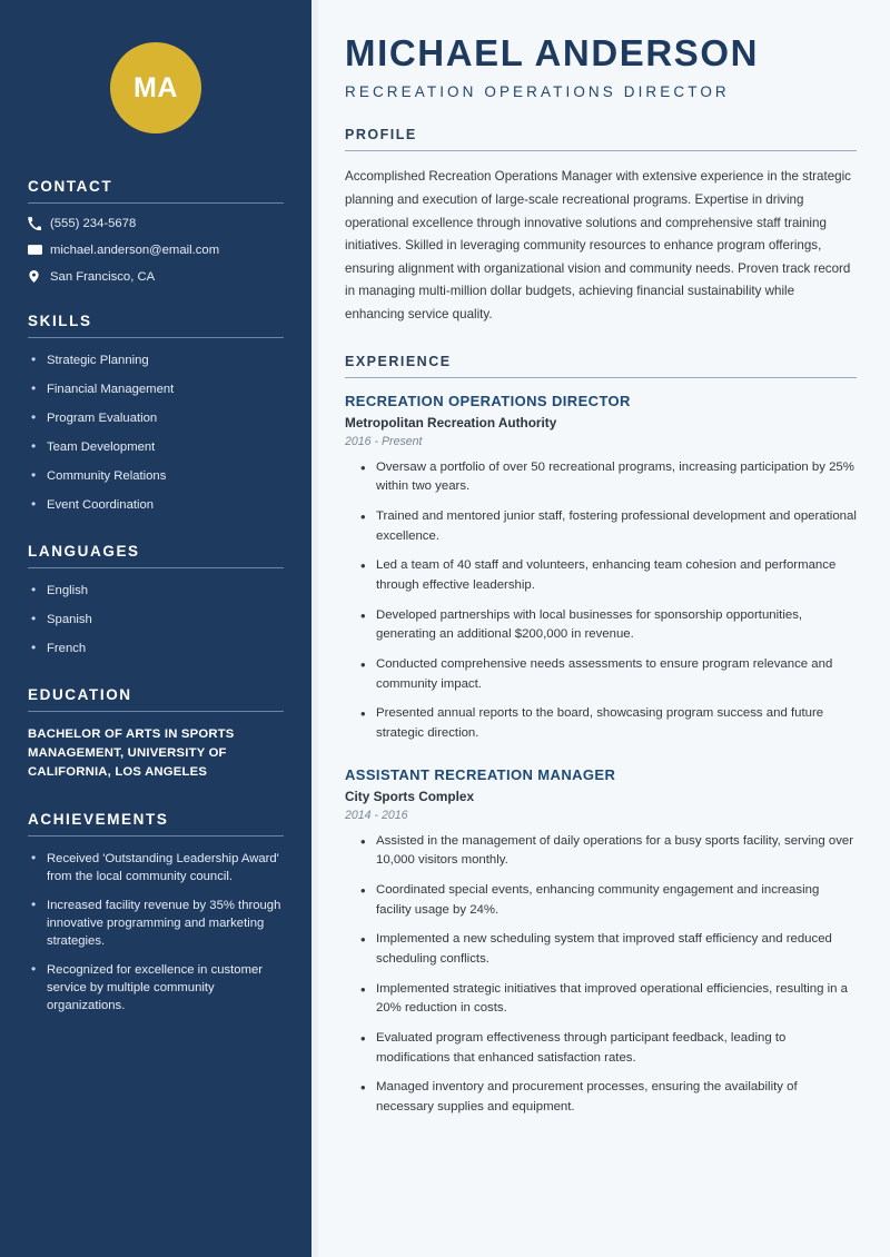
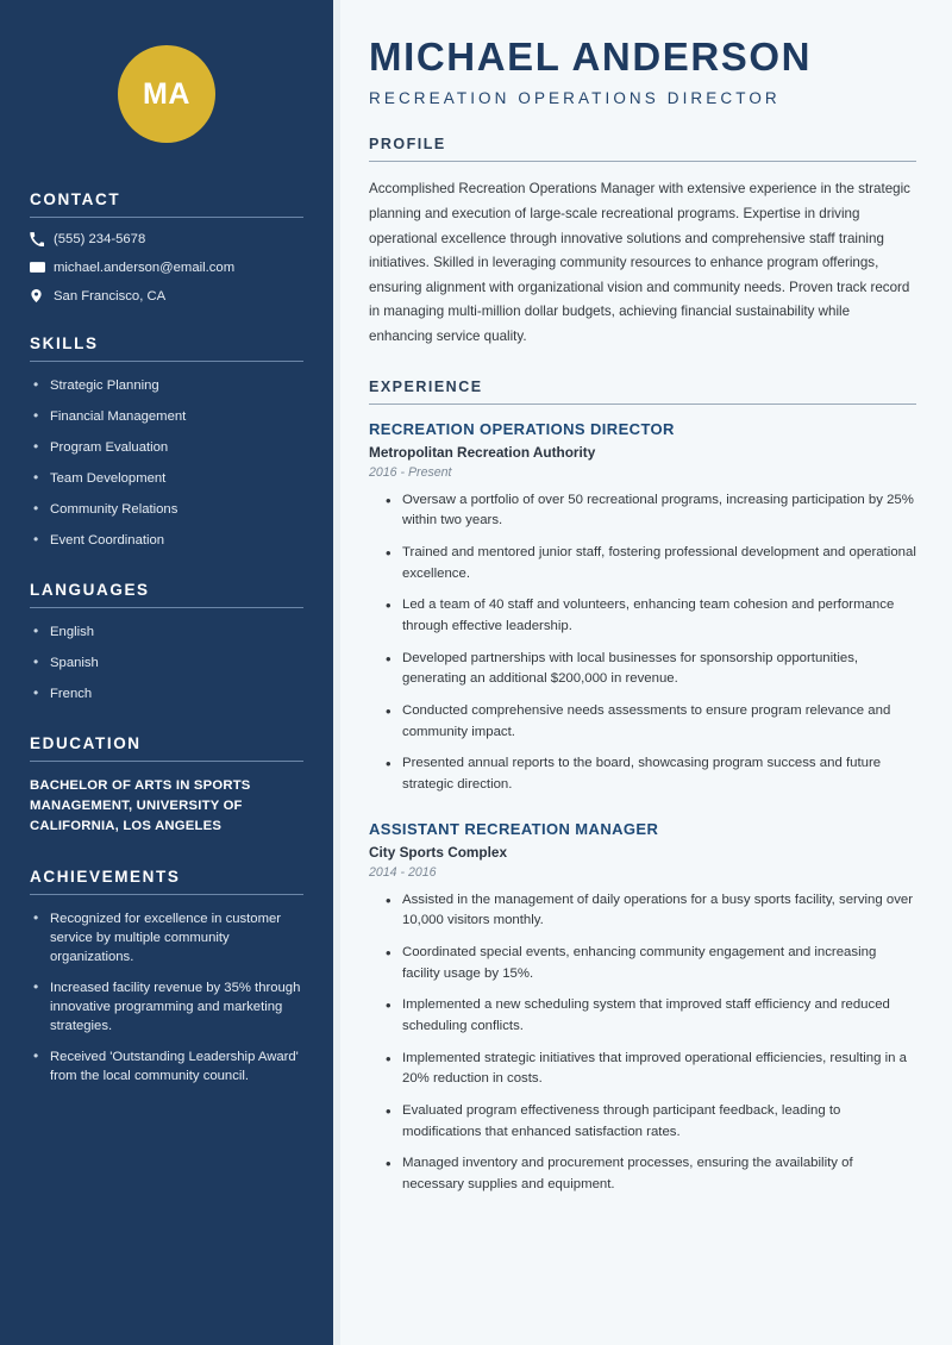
  MA
  CONTACT
  (555) 234-5678
  michael.anderson@email.com
  San Francisco, CA
  SKILLS
  Strategic Planning
  Financial Management
  Program Evaluation
  Team Development
  Community Relations
  Event Coordination
  LANGUAGES
  English
  Spanish
  French
  EDUCATION
  BACHELOR OF ARTS IN SPORTS MANAGEMENT, UNIVERSITY OF CALIFORNIA, LOS ANGELES
  ACHIEVEMENTS
- Received 'Outstanding Leadership Award' from the local community council.
+ Recognized for excellence in customer service by multiple community organizations.
  Increased facility revenue by 35% through innovative programming and marketing strategies.
- Recognized for excellence in customer service by multiple community organizations.
+ Received 'Outstanding Leadership Award' from the local community council.
  MICHAEL ANDERSON
  RECREATION OPERATIONS DIRECTOR
  PROFILE
  Accomplished Recreation Operations Manager with extensive experience in the strategic planning and execution of large-scale recreational programs. Expertise in driving operational excellence through innovative solutions and comprehensive staff training initiatives. Skilled in leveraging community resources to enhance program offerings, ensuring alignment with organizational vision and community needs. Proven track record in managing multi-million dollar budgets, achieving financial sustainability while enhancing service quality.
  EXPERIENCE
  RECREATION OPERATIONS DIRECTOR
  Metropolitan Recreation Authority
  2016 - Present
  Oversaw a portfolio of over 50 recreational programs, increasing participation by 25% within two years.
  Trained and mentored junior staff, fostering professional development and operational excellence.
  Led a team of 40 staff and volunteers, enhancing team cohesion and performance through effective leadership.
  Developed partnerships with local businesses for sponsorship opportunities, generating an additional $200,000 in revenue.
  Conducted comprehensive needs assessments to ensure program relevance and community impact.
  Presented annual reports to the board, showcasing program success and future strategic direction.
  ASSISTANT RECREATION MANAGER
  City Sports Complex
  2014 - 2016
  Assisted in the management of daily operations for a busy sports facility, serving over 10,000 visitors monthly.
- Coordinated special events, enhancing community engagement and increasing facility usage by 24%.
+ Coordinated special events, enhancing community engagement and increasing facility usage by 15%.
  Implemented a new scheduling system that improved staff efficiency and reduced scheduling conflicts.
  Implemented strategic initiatives that improved operational efficiencies, resulting in a 20% reduction in costs.
  Evaluated program effectiveness through participant feedback, leading to modifications that enhanced satisfaction rates.
  Managed inventory and procurement processes, ensuring the availability of necessary supplies and equipment.
